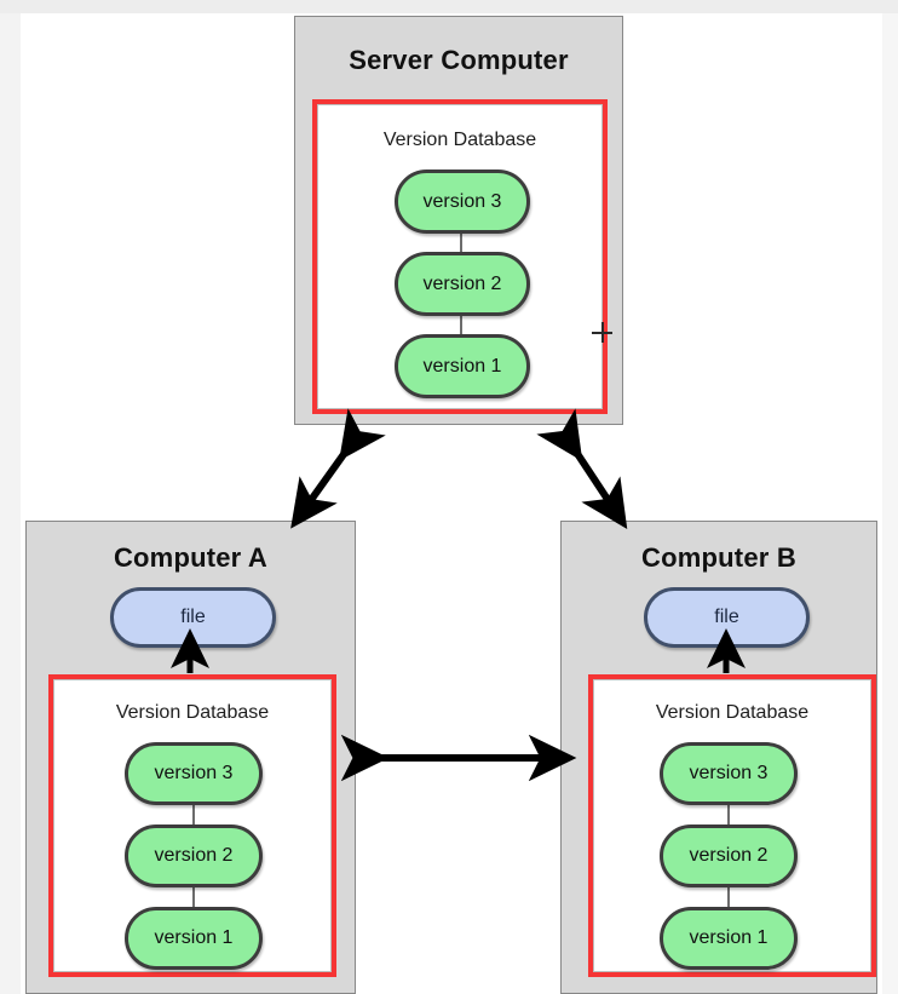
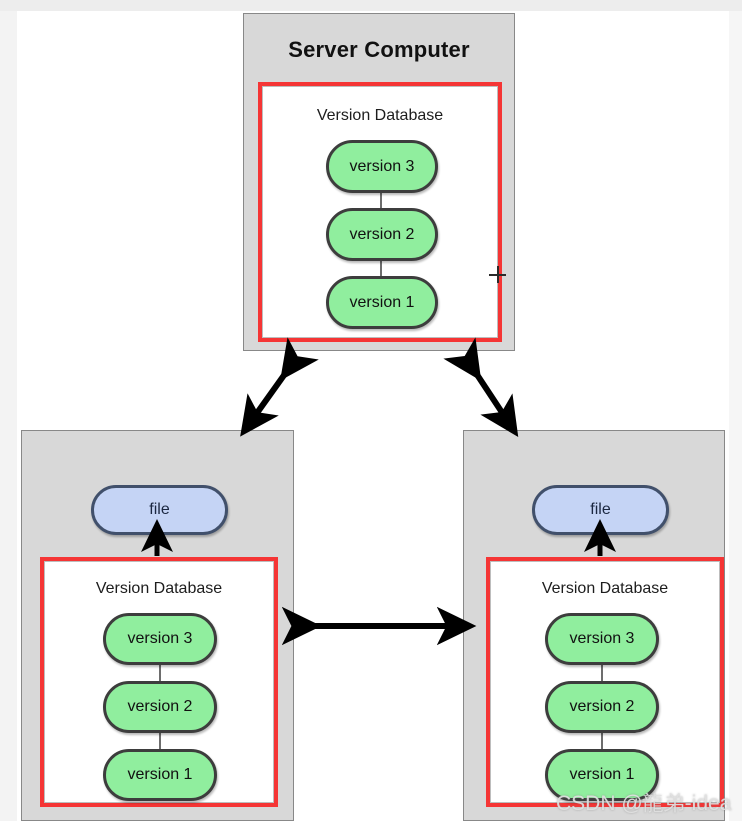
  Server Computer
  Version Database
  version 3
  version 2
  version 1
- Computer A
  file
  Version Database
  version 3
  version 2
  version 1
- Computer B
  file
  Version Database
  version 3
  version 2
  version 1
+ CSDN @龍弟-idea
